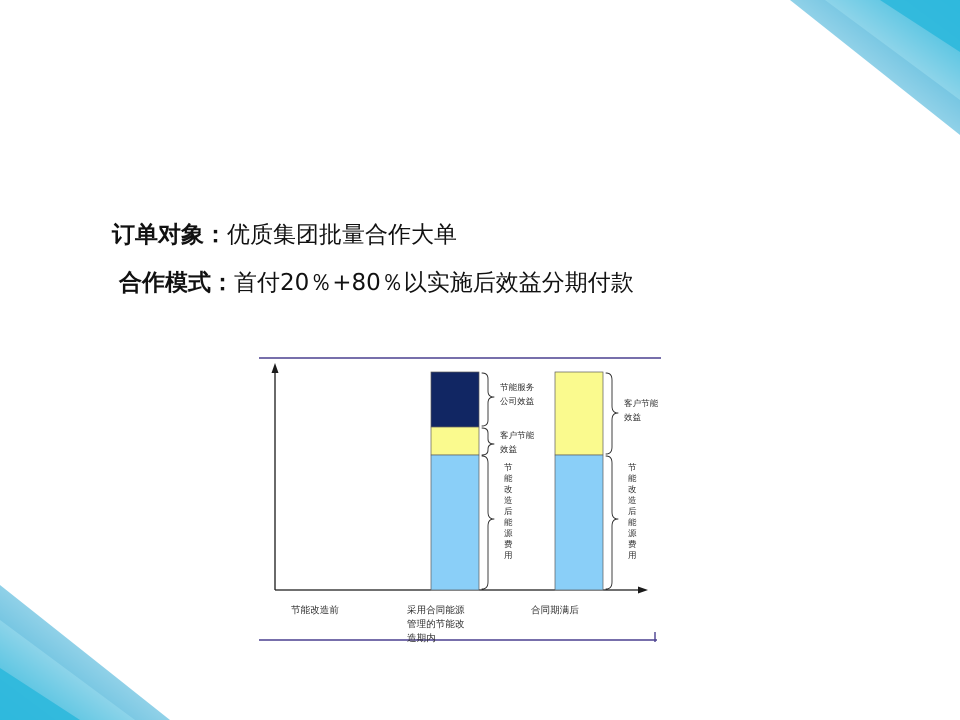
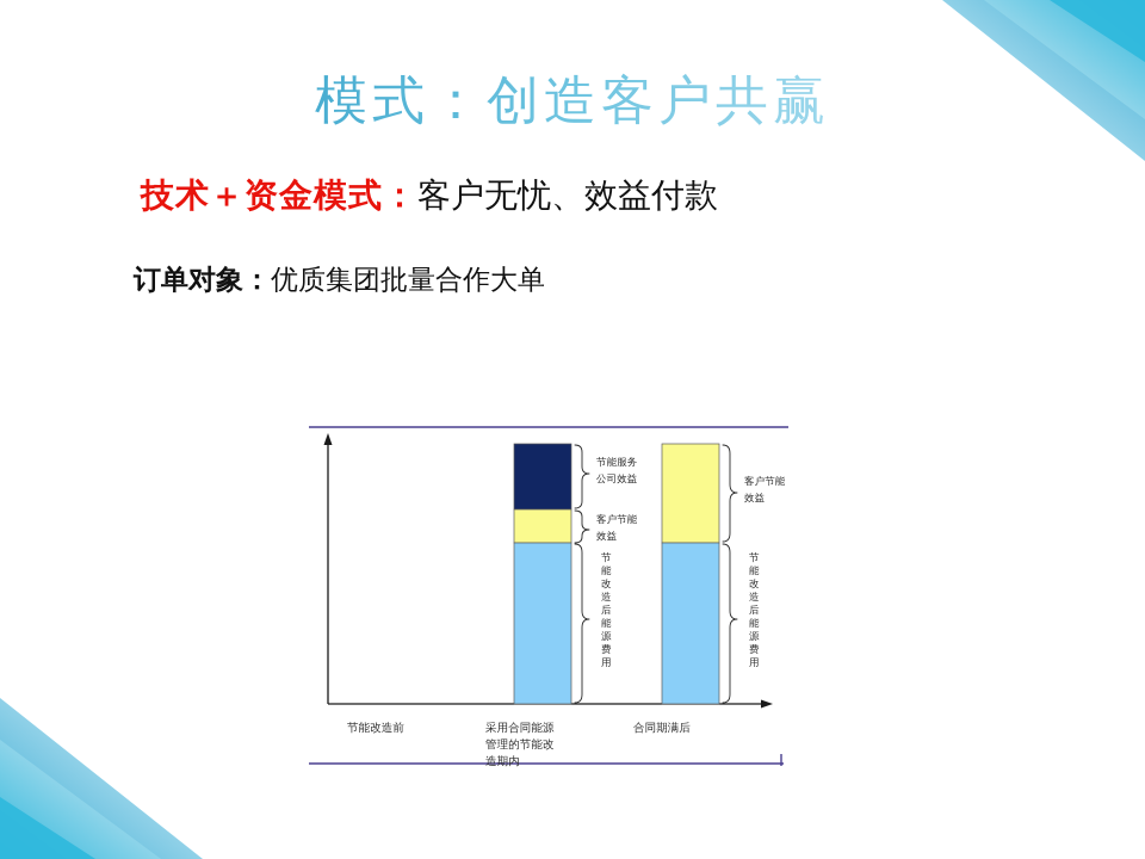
+ 模式：创造客户共赢
+ 技术＋资金模式：客户无忧、效益付款
  订单对象：优质集团批量合作大单
- 合作模式：首付20％+80％以实施后效益分期付款
  节能服务公司效益
  客户节能效益
  节能改造后能源费用
  客户节能效益
  节能改造后能源费用
  节能改造前
  采用合同能源管理的节能改造期内
  合同期满后
